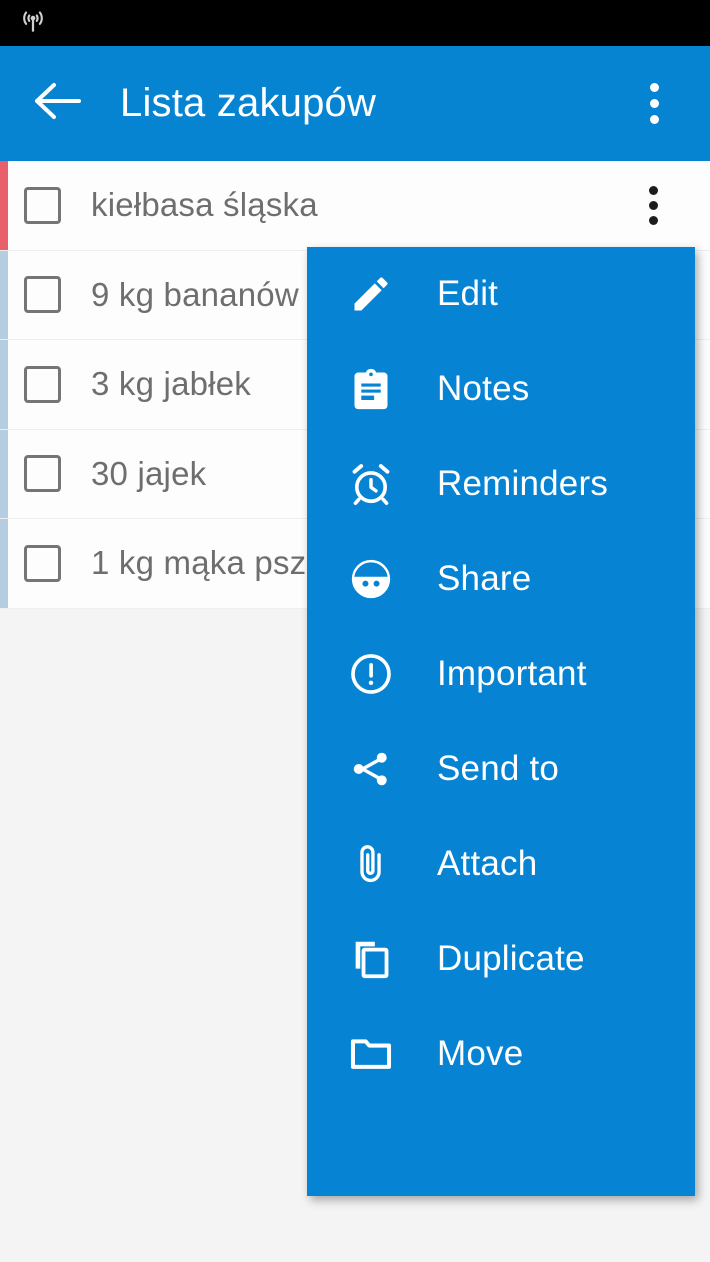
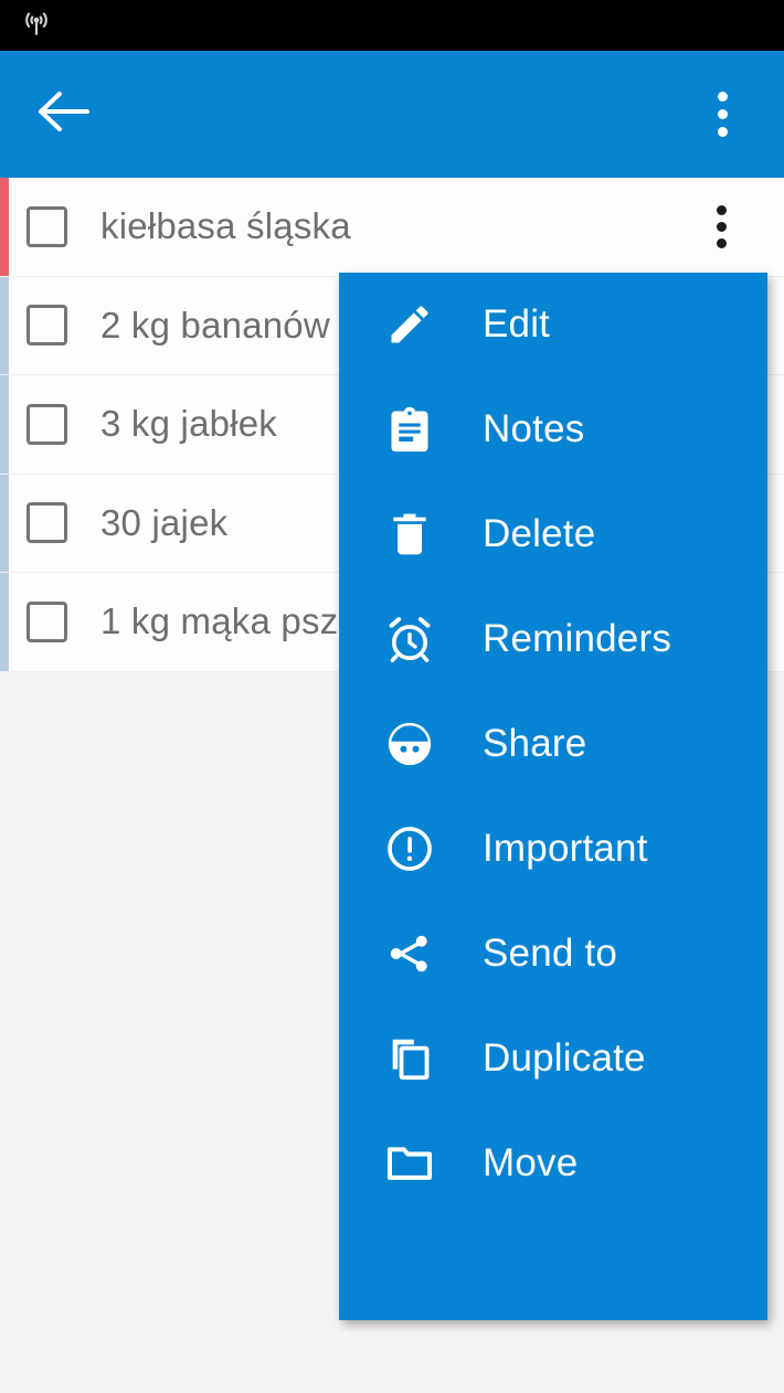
- Lista zakupów
  kiełbasa śląska
- 9 kg bananów
+ 2 kg bananów
  3 kg jabłek
  30 jajek
  1 kg mąka psz
  Edit
  Notes
+ Delete
  Reminders
  Share
  Important
  Send to
- Attach
  Duplicate
  Move
